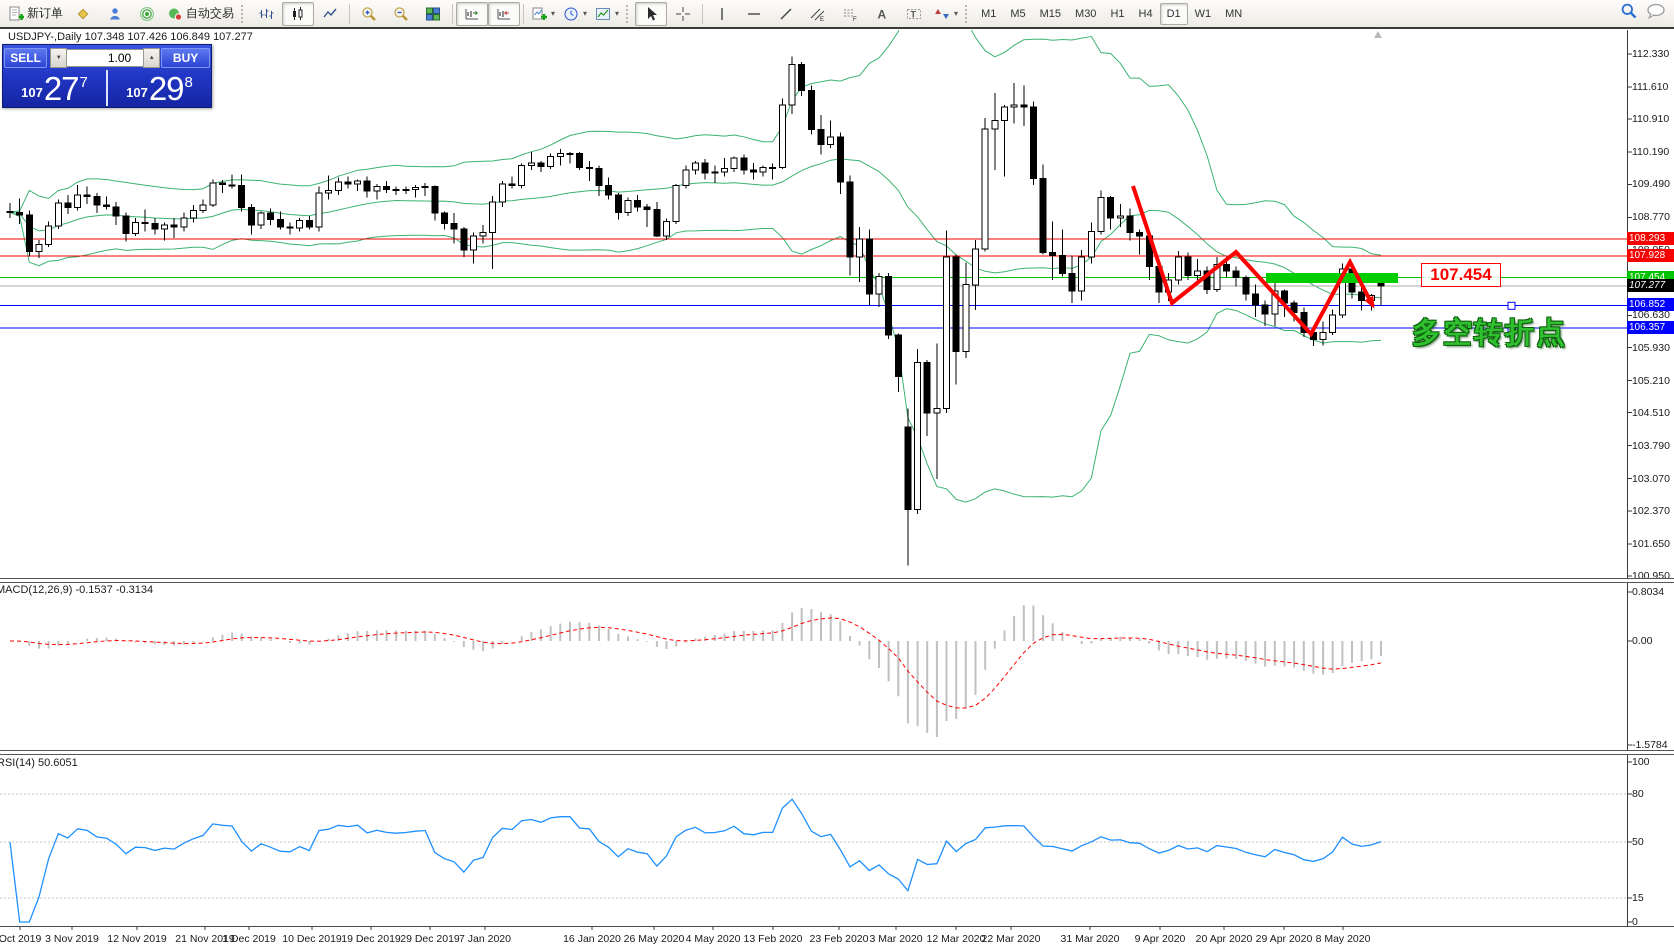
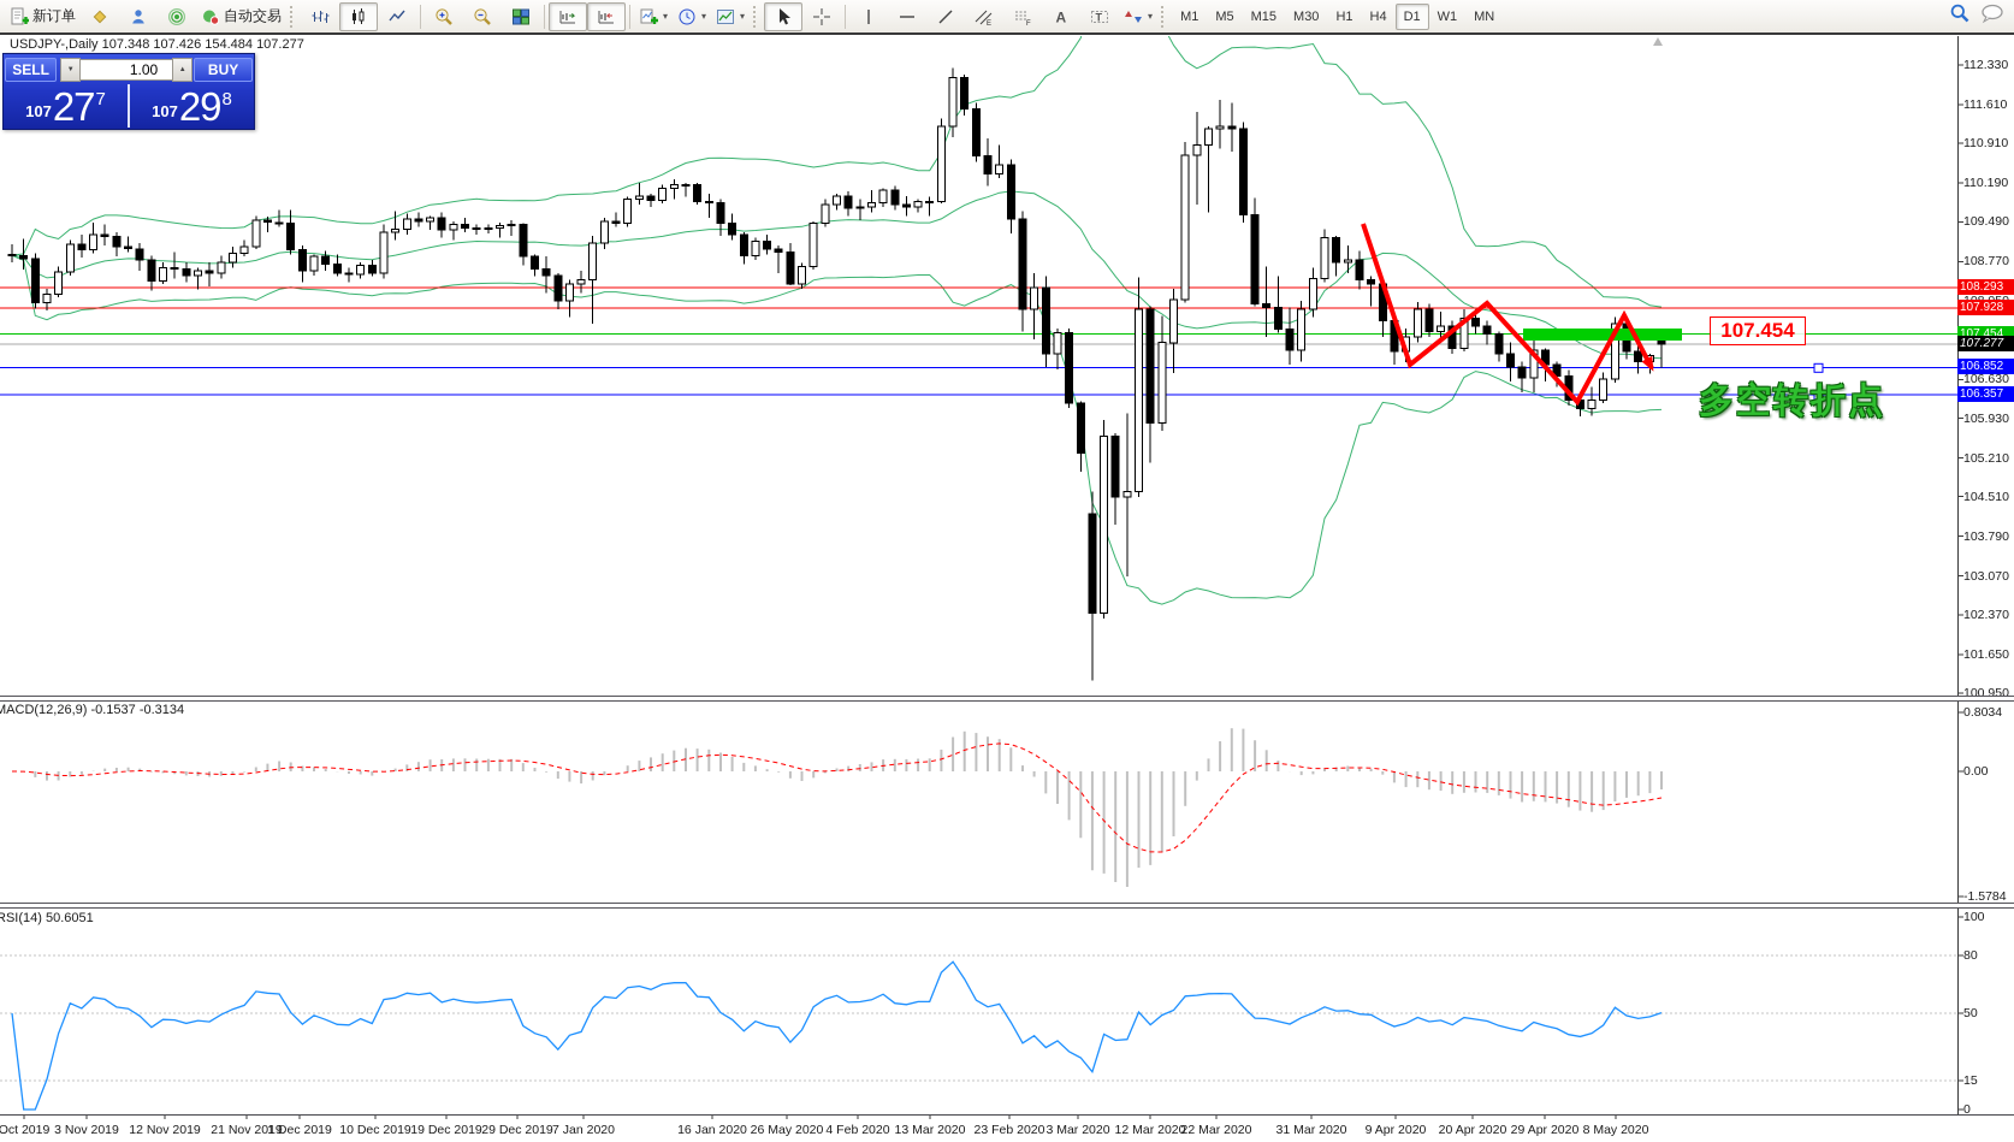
  新订单
  自动交易
  ▾
  ▾
  ▾
  A
  T
  ▾
  M1
  M5
  M15
  M30
  H1
  H4
  D1
  W1
  MN
- USDJPY-,Daily 107.348 107.426 106.849 107.277
+ USDJPY-,Daily 107.348 107.426 154.484 107.277
  SELL
  1.00
  BUY
  107
  27
  7
  107
  29
  8
  MACD(12,26,9) -0.1537 -0.3134
  RSI(14) 50.6051
  107.454
  多空转折点
  112.330
  111.610
  110.910
  110.190
  109.490
  108.770
  106.630
  105.930
  105.210
  104.510
  103.790
  103.070
  102.370
  101.650
  100.950
  0.8034
  0.00
  -1.5784
  100
  80
  50
  15
  0
  108.293
  107.928
  107.454
  106.852
  106.357
  107.277
  Oct 2019
  3 Nov 2019
  12 Nov 2019
  21 Nov 2019
  1 Dec 2019
  10 Dec 2019
  19 Dec 2019
  29 Dec 2019
  7 Jan 2020
  16 Jan 2020
  26 May 2020
- 4 May 2020
+ 4 Feb 2020
- 13 Feb 2020
+ 13 Mar 2020
  23 Feb 2020
  3 Mar 2020
  12 Mar 2020
  22 Mar 2020
  31 Mar 2020
  9 Apr 2020
  20 Apr 2020
  29 Apr 2020
  8 May 2020
